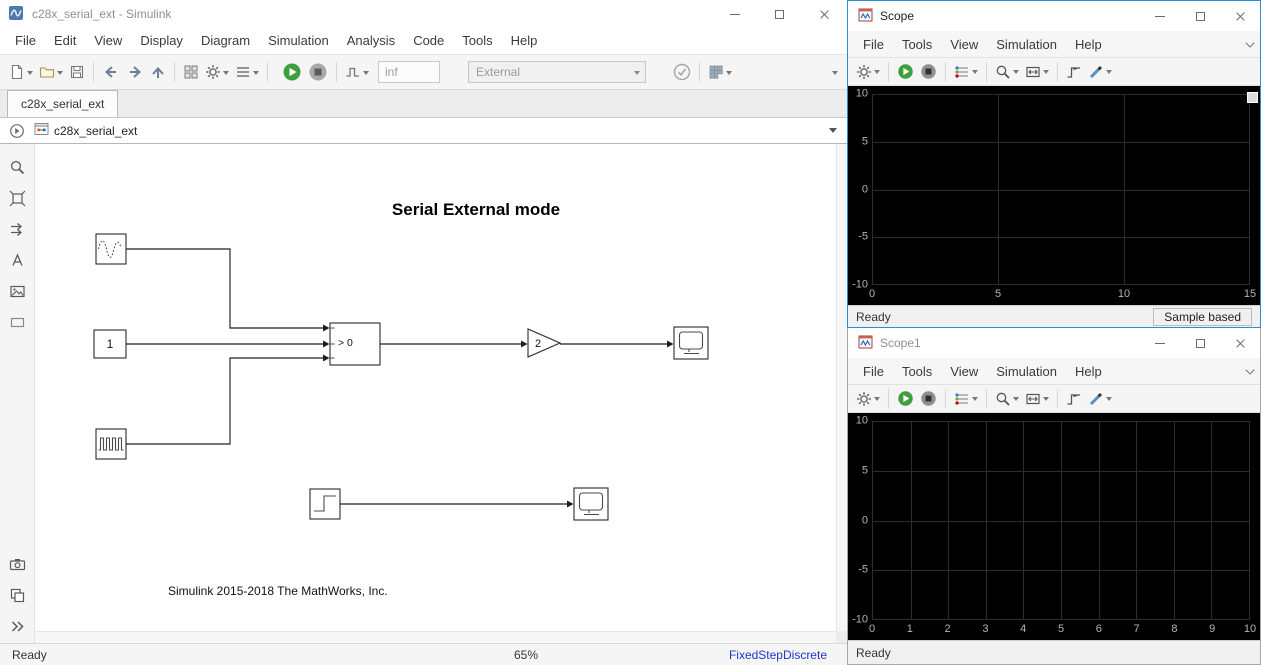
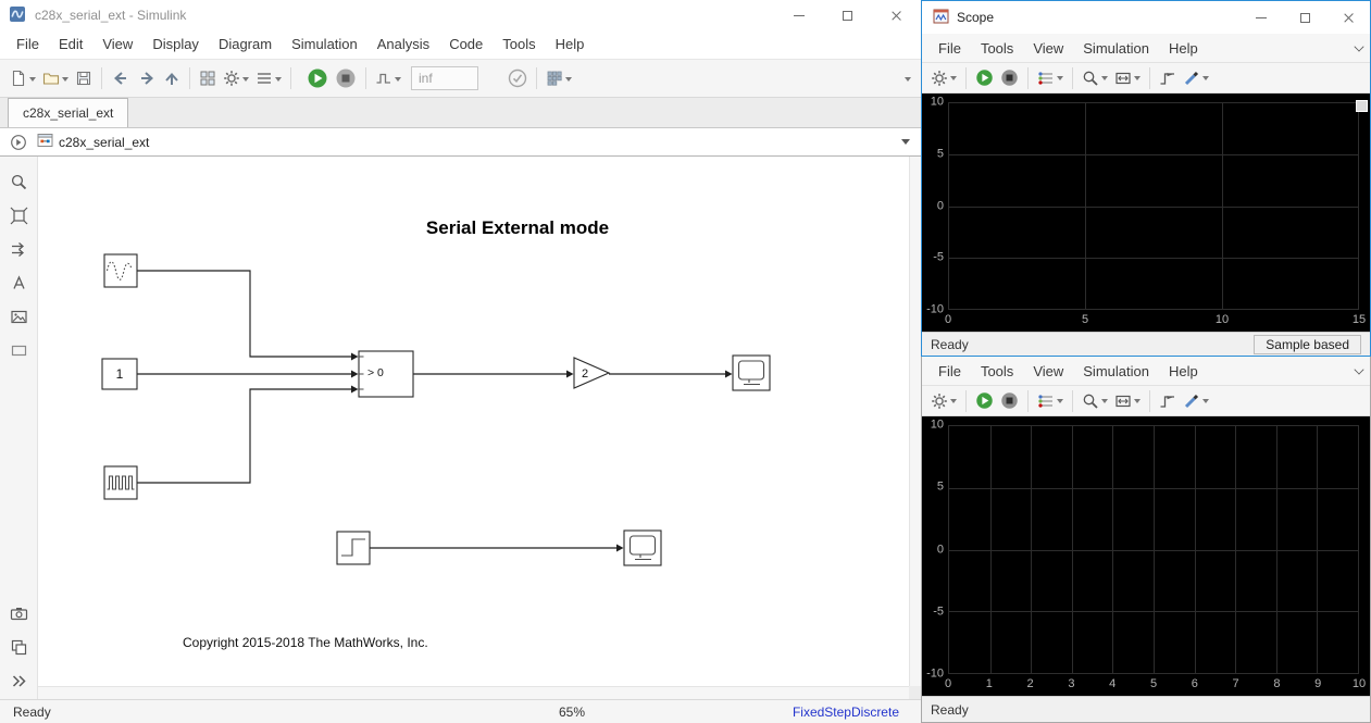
  c28x_serial_ext - Simulink
  File
  Edit
  View
  Display
  Diagram
  Simulation
  Analysis
  Code
  Tools
  Help
  inf
- External
  c28x_serial_ext
  c28x_serial_ext
  Serial External mode
  1
  > 0
  2
- Simulink 2015-2018 The MathWorks, Inc.
+ Copyright 2015-2018 The MathWorks, Inc.
  Ready
  65%
  FixedStepDiscrete
  Scope
  File
  Tools
  View
  Simulation
  Help
  10
  5
  0
  -5
  -10
  0
  5
  10
  15
  Ready
  Sample based
- Scope1
  File
  Tools
  View
  Simulation
  Help
  10
  5
  0
  -5
  -10
  0
  1
  2
  3
  4
  5
  6
  7
  8
  9
  10
  Ready
